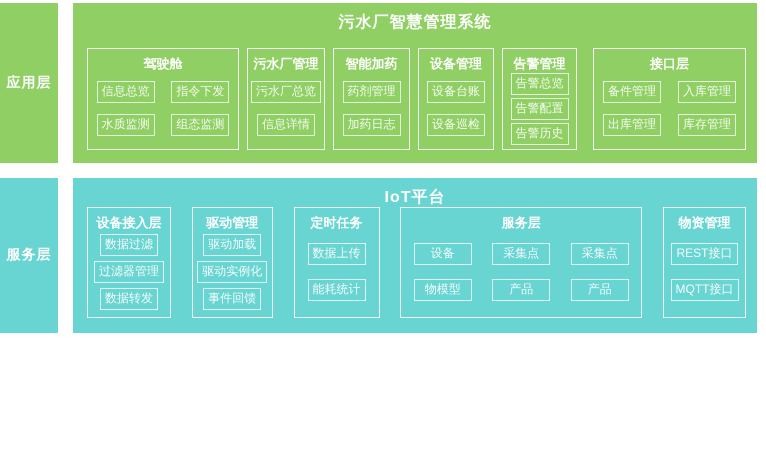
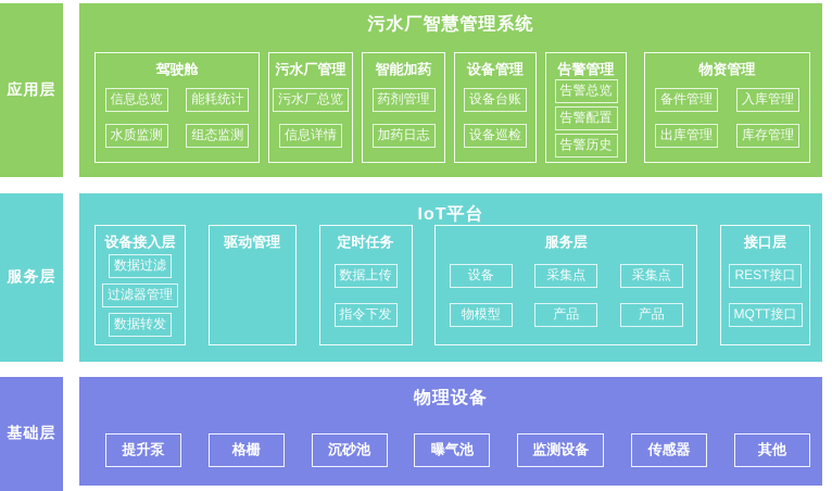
  应用层
  污水厂智慧管理系统
  驾驶舱
  信息总览
- 指令下发
+ 能耗统计
  水质监测
  组态监测
  污水厂管理
  污水厂总览
  信息详情
  智能加药
  药剂管理
  加药日志
  设备管理
  设备台账
  设备巡检
  告警管理
  告警总览
  告警配置
  告警历史
- 接口层
+ 物资管理
  备件管理
  入库管理
  出库管理
  库存管理
  服务层
  IoT平台
  设备接入层
  数据过滤
  过滤器管理
  数据转发
  驱动管理
- 驱动加载
- 驱动实例化
- 事件回馈
  定时任务
  数据上传
- 能耗统计
+ 指令下发
  服务层
  设备
  采集点
  采集点
  物模型
  产品
  产品
- 物资管理
+ 接口层
  REST接口
  MQTT接口
+ 基础层
+ 物理设备
+ 提升泵
+ 格栅
+ 沉砂池
+ 曝气池
+ 监测设备
+ 传感器
+ 其他
